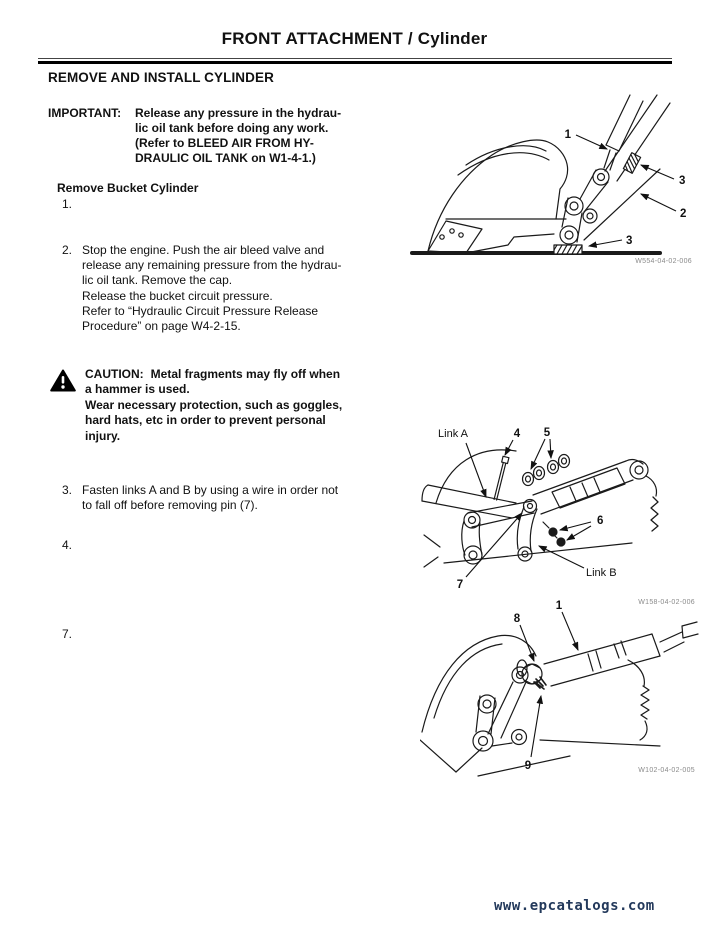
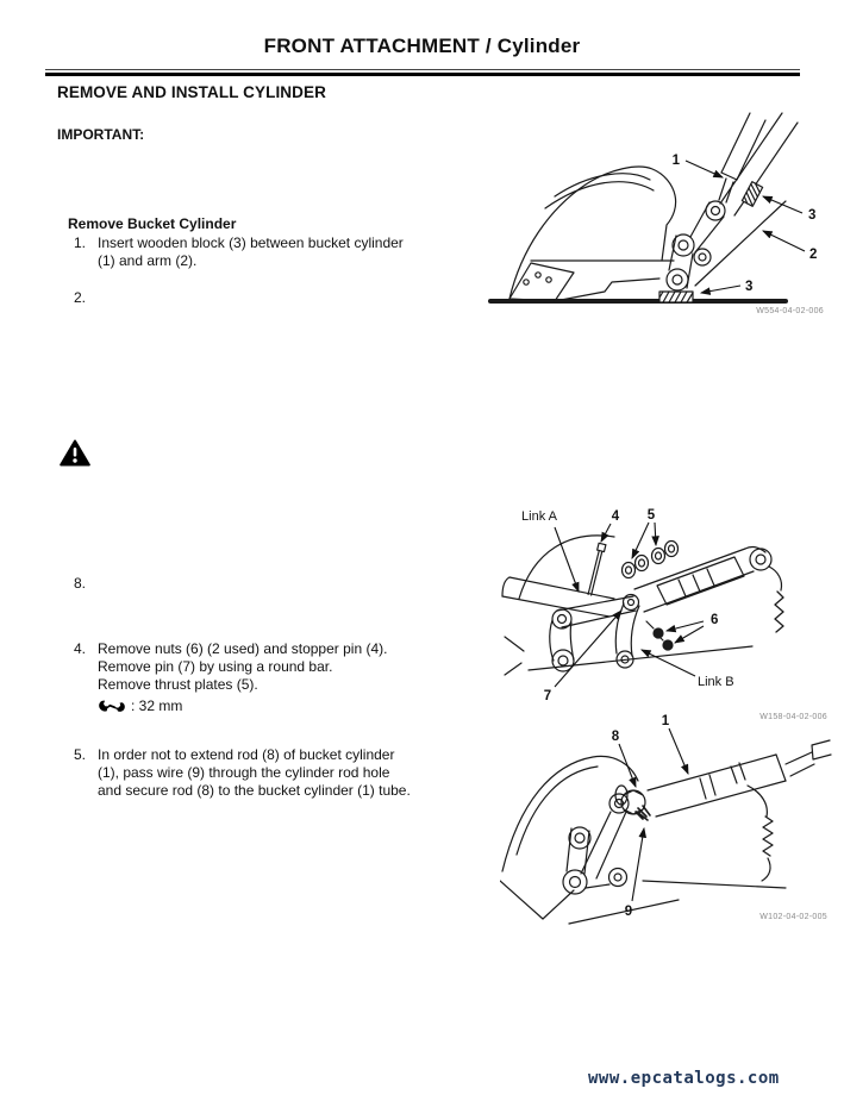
  FRONT ATTACHMENT / Cylinder
  REMOVE AND INSTALL CYLINDER
  IMPORTANT:
- Release any pressure in the hydrau-
- lic oil tank before doing any work.
- (Refer to BLEED AIR FROM HY-
- DRAULIC OIL TANK on W1-4-1.)
  Remove Bucket Cylinder
  1.
+ Insert wooden block (3) between bucket cylinder
+ (1) and arm (2).
  2.
- Stop the engine. Push the air bleed valve and
- release any remaining pressure from the hydrau-
- lic oil tank. Remove the cap.
- Release the bucket circuit pressure.
- Refer to “Hydraulic Circuit Pressure Release
- Procedure” on page W4-2-15.
- CAUTION: Metal fragments may fly off when
- a hammer is used.
- Wear necessary protection, such as goggles,
- hard hats, etc in order to prevent personal
- injury.
- 3.
+ 8.
- Fasten links A and B by using a wire in order not
- to fall off before removing pin (7).
  4.
+ Remove nuts (6) (2 used) and stopper pin (4).
+ Remove pin (7) by using a round bar.
+ Remove thrust plates (5).
+ : 32 mm
- 7.
+ 5.
+ In order not to extend rod (8) of bucket cylinder
+ (1), pass wire (9) through the cylinder rod hole
+ and secure rod (8) to the bucket cylinder (1) tube.
  1
  3
  2
  3
  Link A
  4
  5
  6
  7
  Link B
  8
  1
  9
  www.epcatalogs.com
